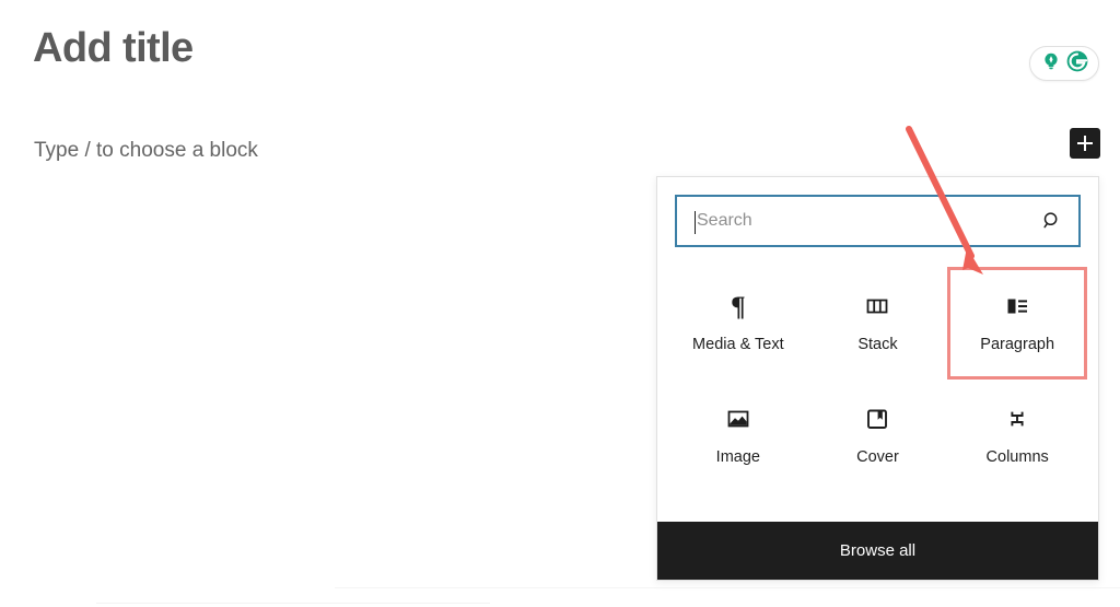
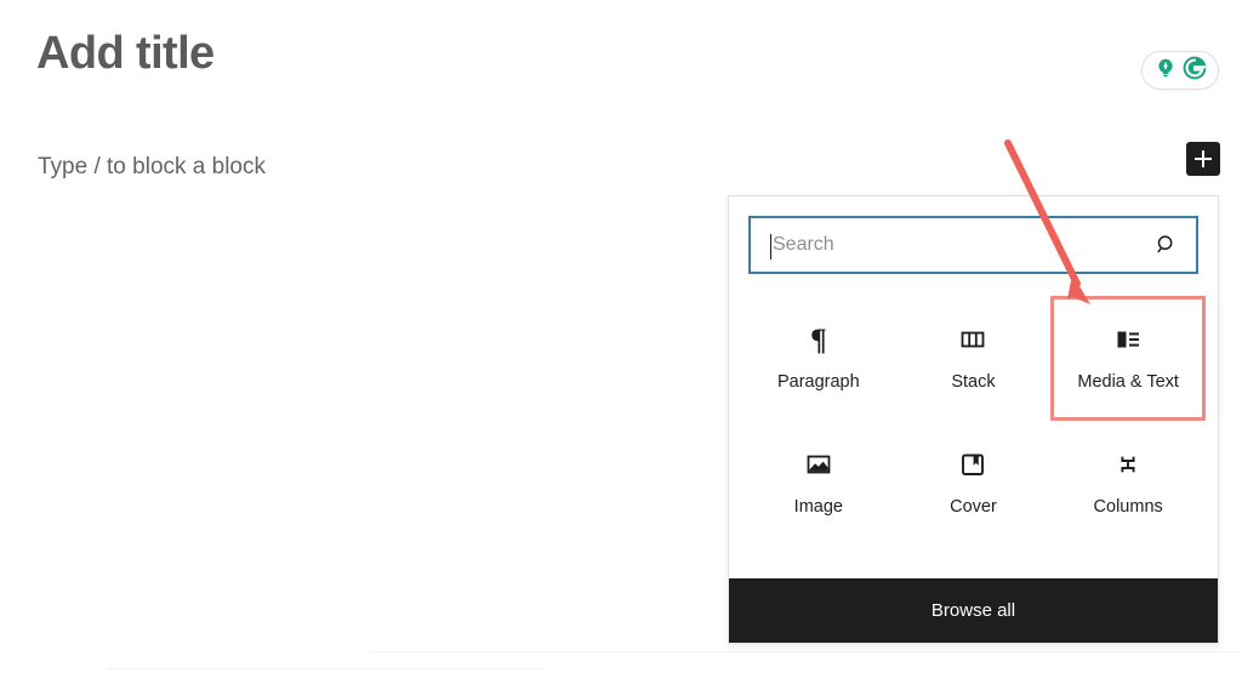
  Add title
- Type / to choose a block
+ Type / to block a block
  Search
  ¶
- Media & Text
+ Paragraph
  Stack
- Paragraph
+ Media & Text
  Image
  Cover
  Columns
  Browse all
